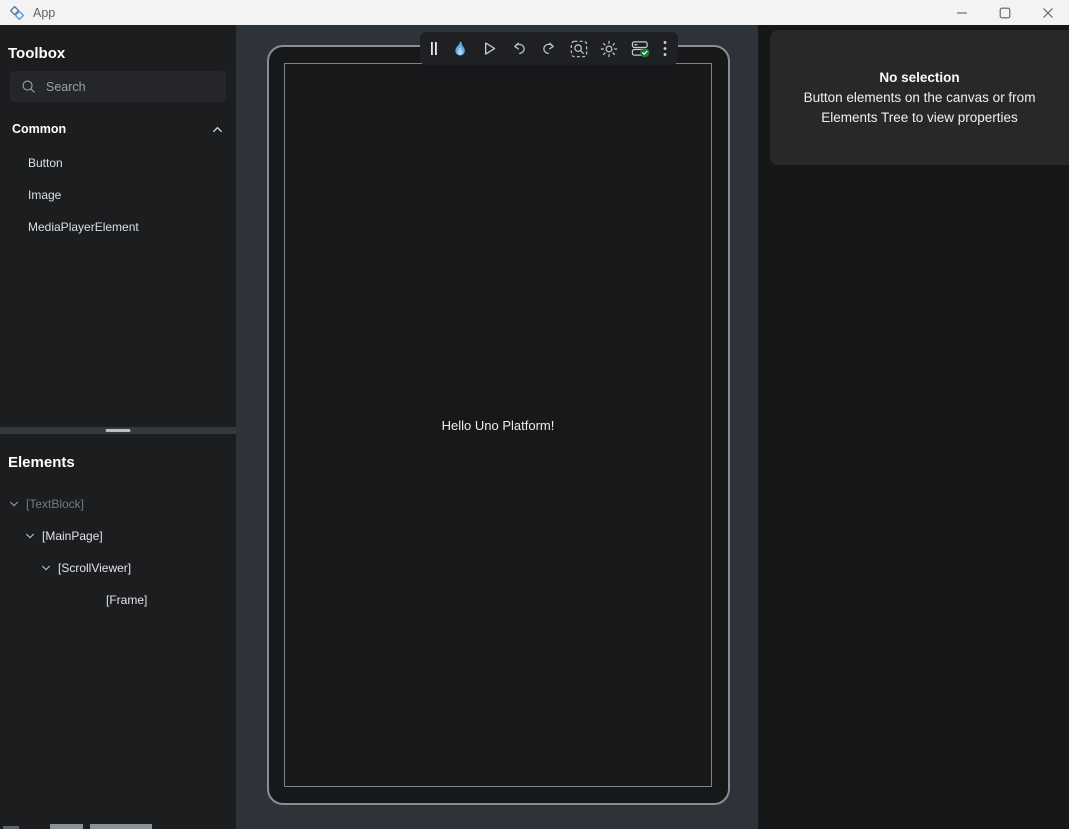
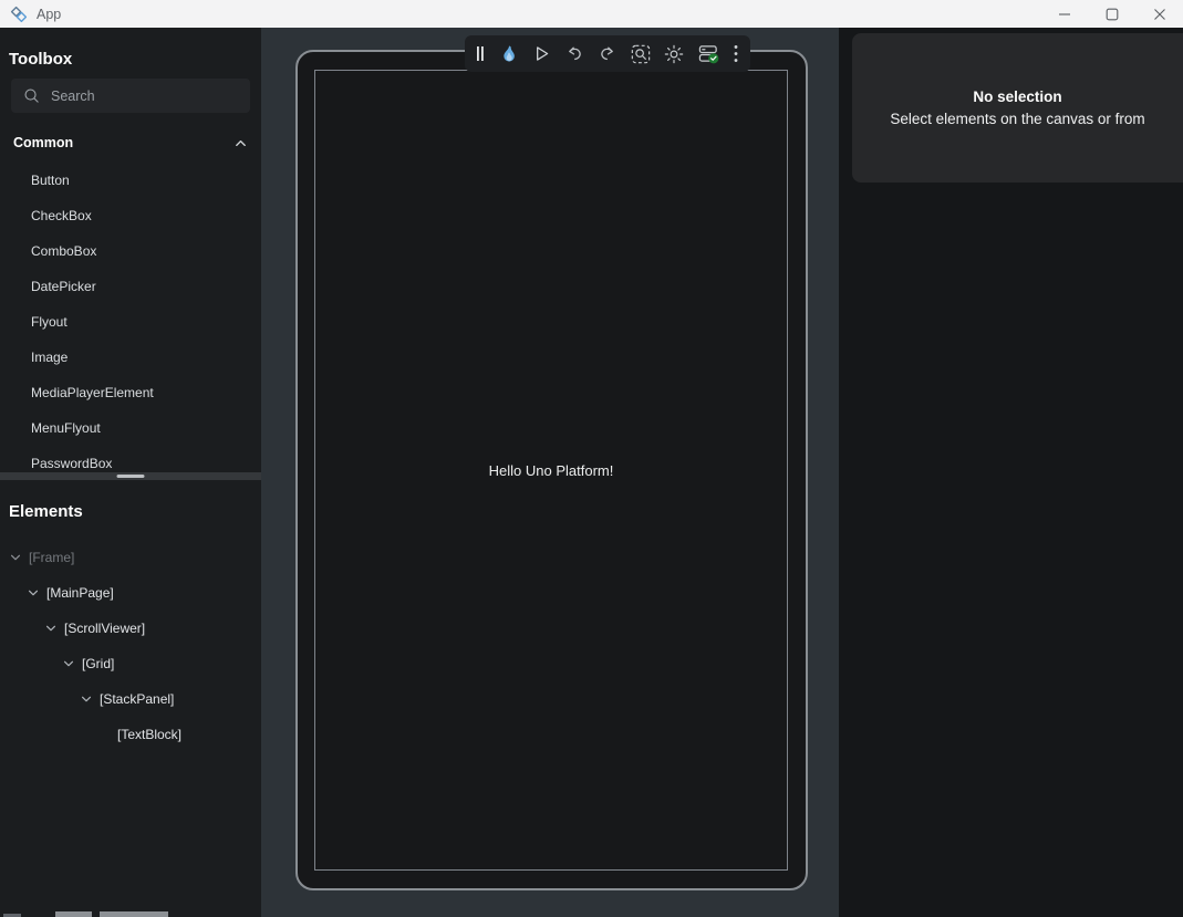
  App
  Toolbox
  Search
  Common
  Button
+ CheckBox
+ ComboBox
+ DatePicker
+ Flyout
  Image
  MediaPlayerElement
+ MenuFlyout
+ PasswordBox
  Elements
- [TextBlock]
+ [Frame]
  [MainPage]
  [ScrollViewer]
+ [Grid]
+ [StackPanel]
- [Frame]
+ [TextBlock]
  Hello Uno Platform!
  No selection
- Button elements on the canvas or from
+ Select elements on the canvas or from
- Elements Tree to view properties
